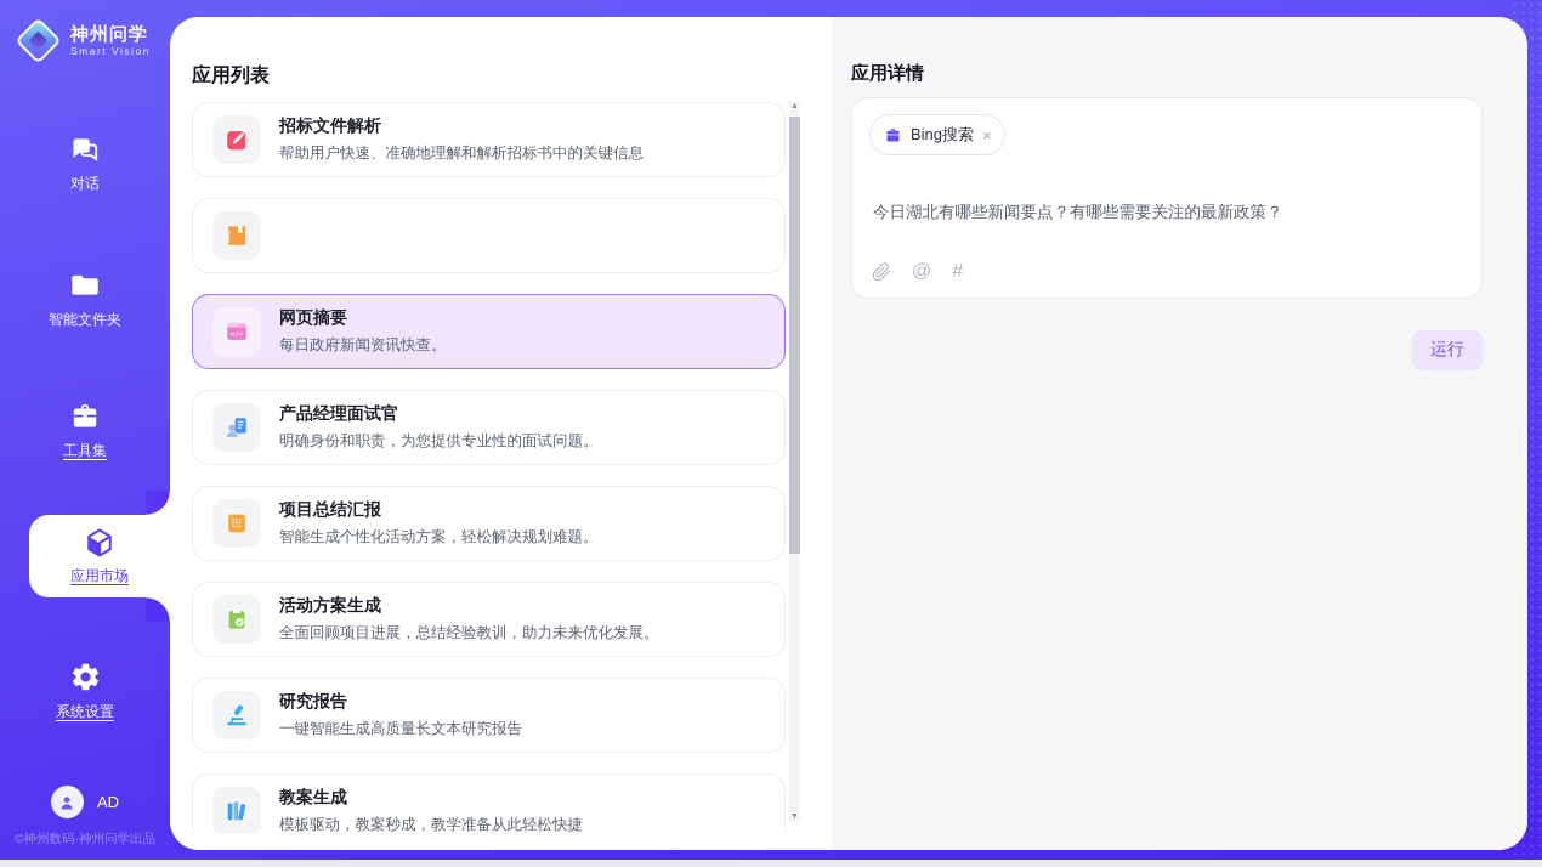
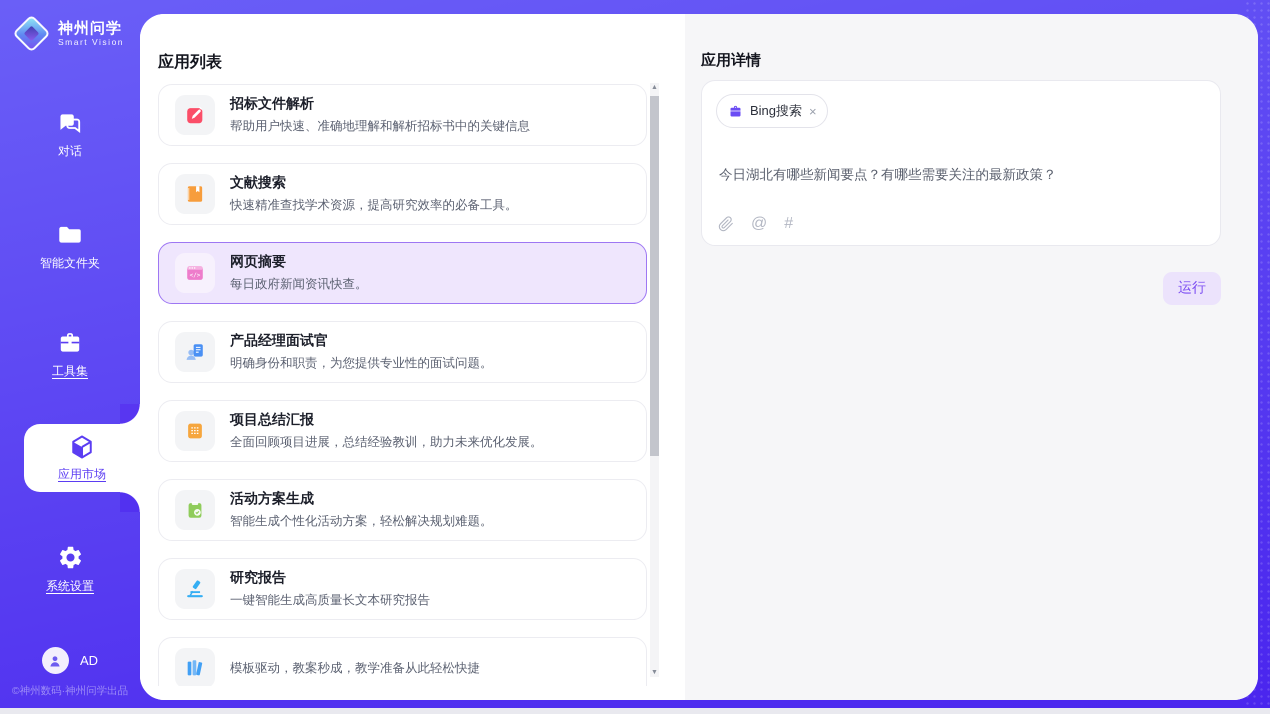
  神州问学
  Smart Vision
  对话
  智能文件夹
  工具集
  应用市场
  系统设置
  AD
  ©神州数码·神州问学出品
  应用列表
  招标文件解析
  帮助用户快速、准确地理解和解析招标书中的关键信息
+ 文献搜索
+ 快速精准查找学术资源，提高研究效率的必备工具。
  网页摘要
  每日政府新闻资讯快查。
  产品经理面试官
  明确身份和职责，为您提供专业性的面试问题。
  项目总结汇报
- 智能生成个性化活动方案，轻松解决规划难题。
+ 全面回顾项目进展，总结经验教训，助力未来优化发展。
  活动方案生成
- 全面回顾项目进展，总结经验教训，助力未来优化发展。
+ 智能生成个性化活动方案，轻松解决规划难题。
  研究报告
  一键智能生成高质量长文本研究报告
- 教案生成
  模板驱动，教案秒成，教学准备从此轻松快捷
  应用详情
  Bing搜索
  ×
  今日湖北有哪些新闻要点？有哪些需要关注的最新政策？
  @
  #
  运行
